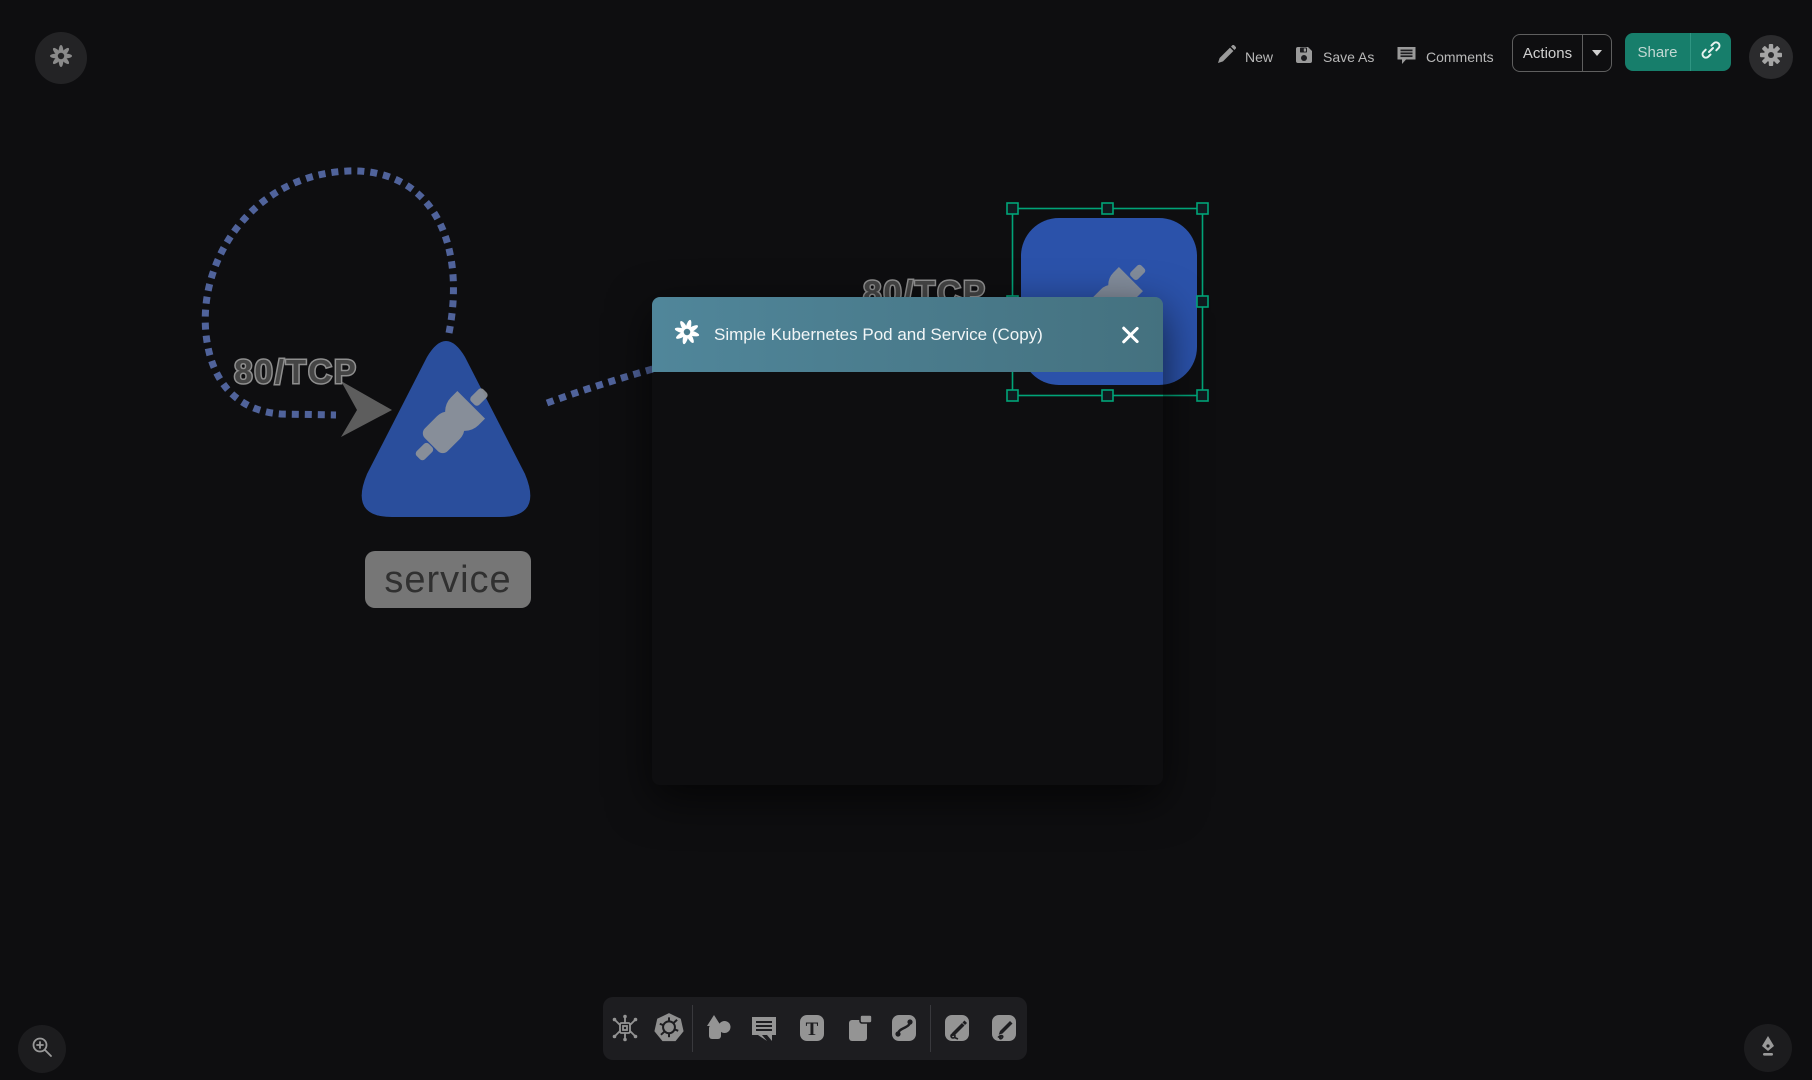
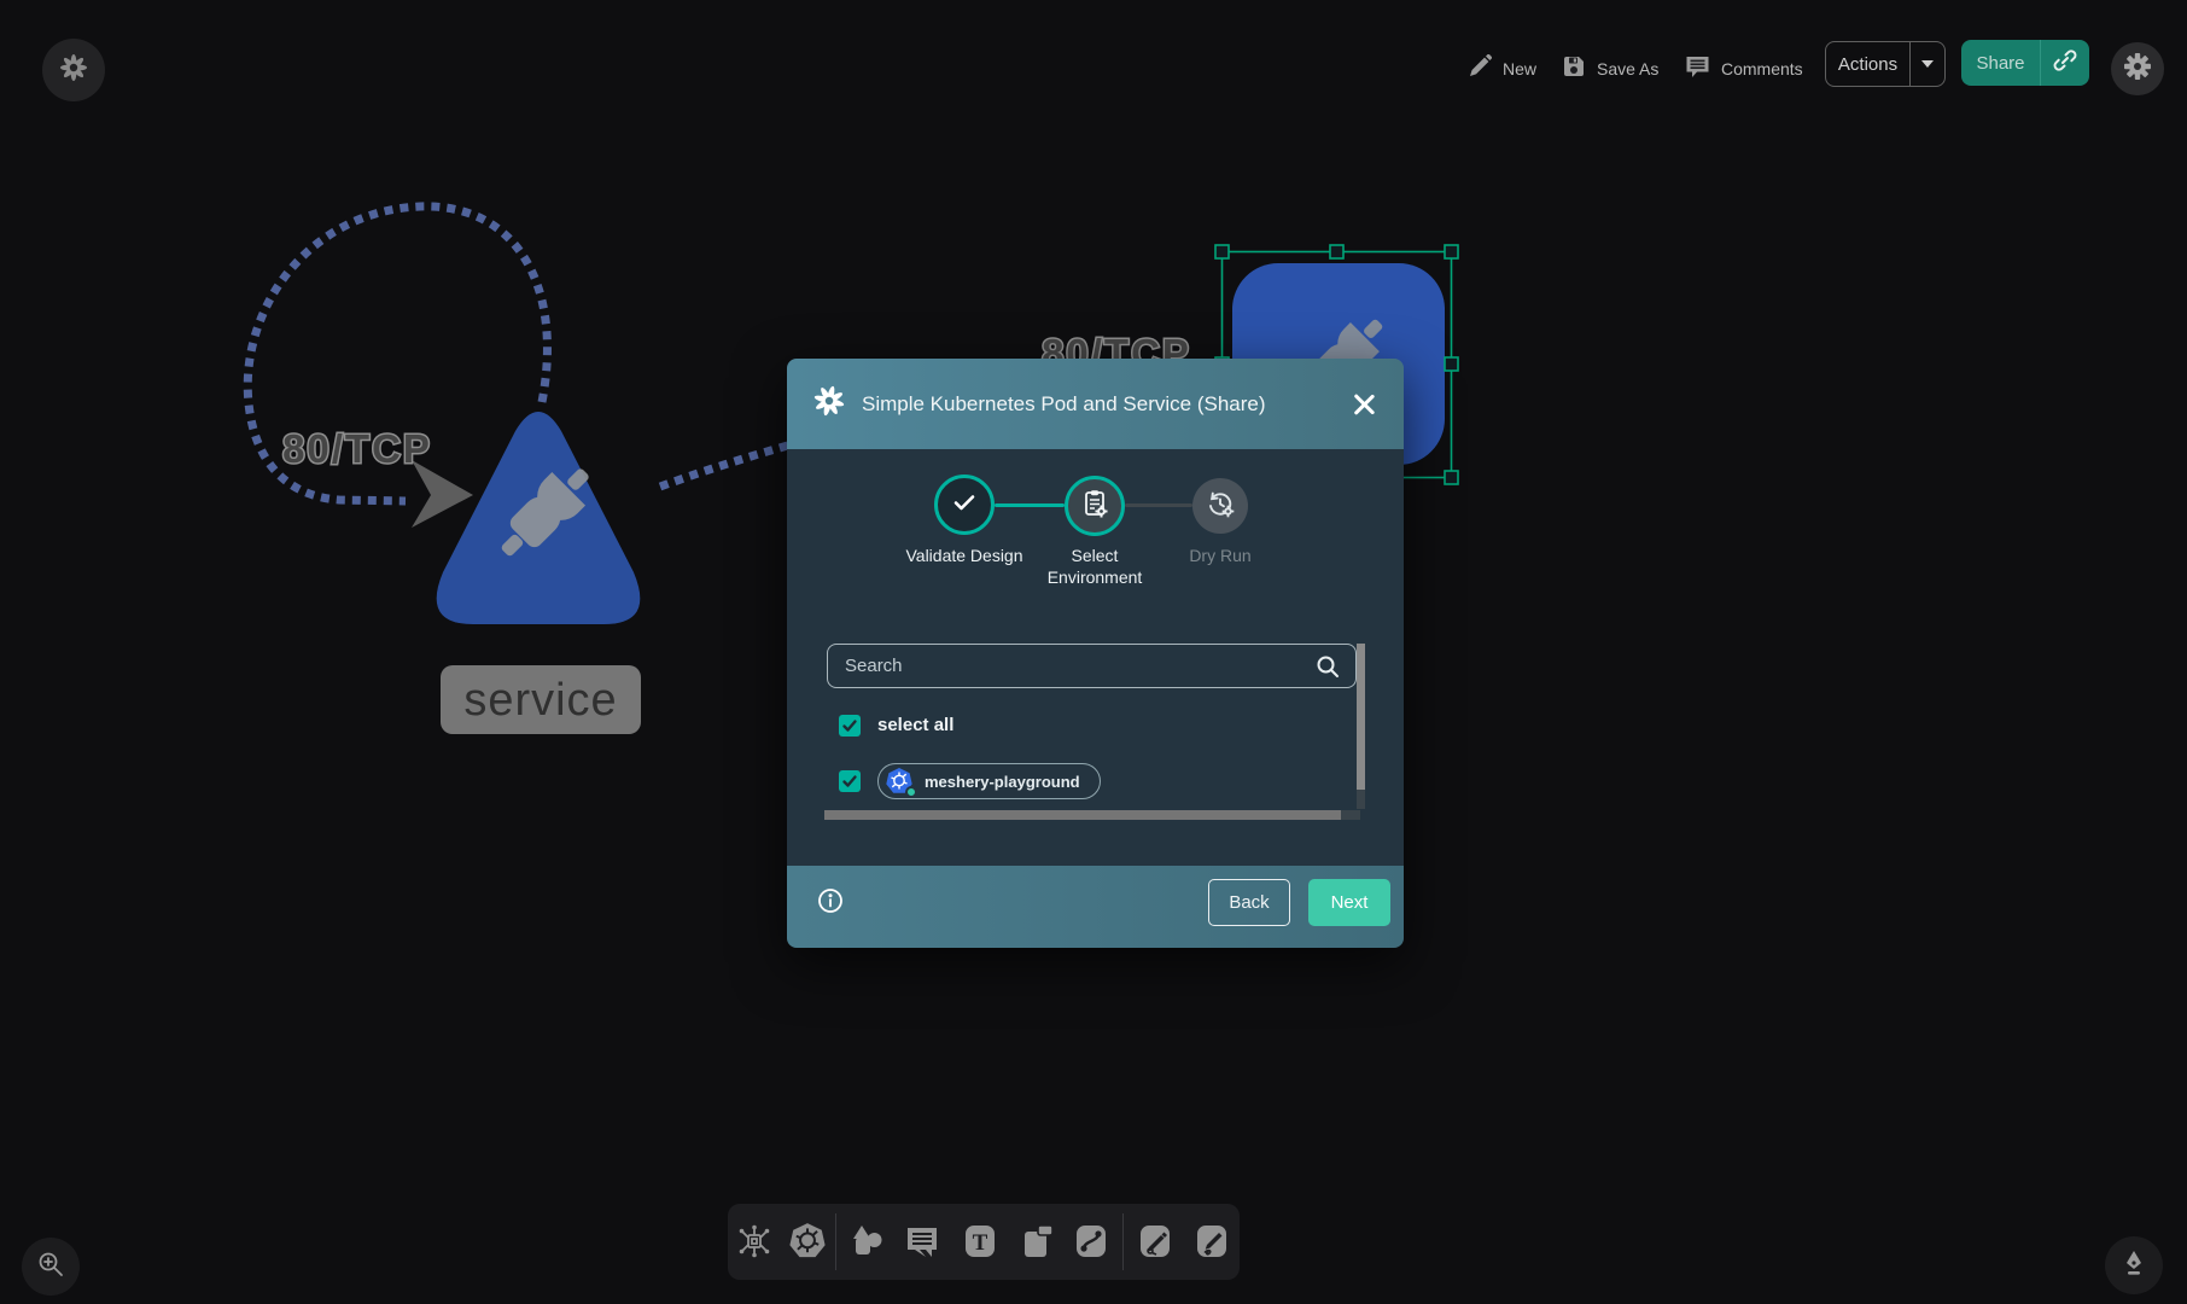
  80/TCP
  80/TCP
  service
  New
  Save As
  Comments
  Actions
  Share
- Simple Kubernetes Pod and Service (Copy)
+ Simple Kubernetes Pod and Service (Share)
+ Validate Design
+ Select Environment
+ Dry Run
+ Search
+ select all
+ meshery-playground
+ Back
+ Next
  T
